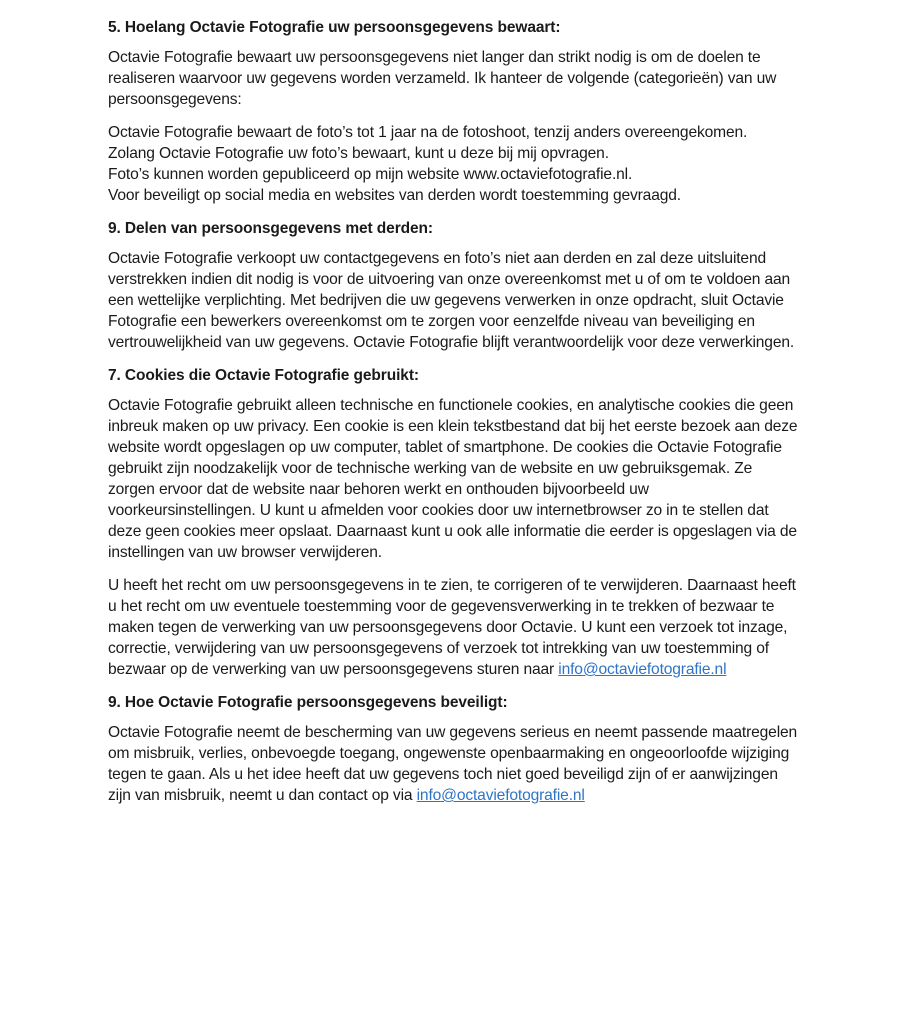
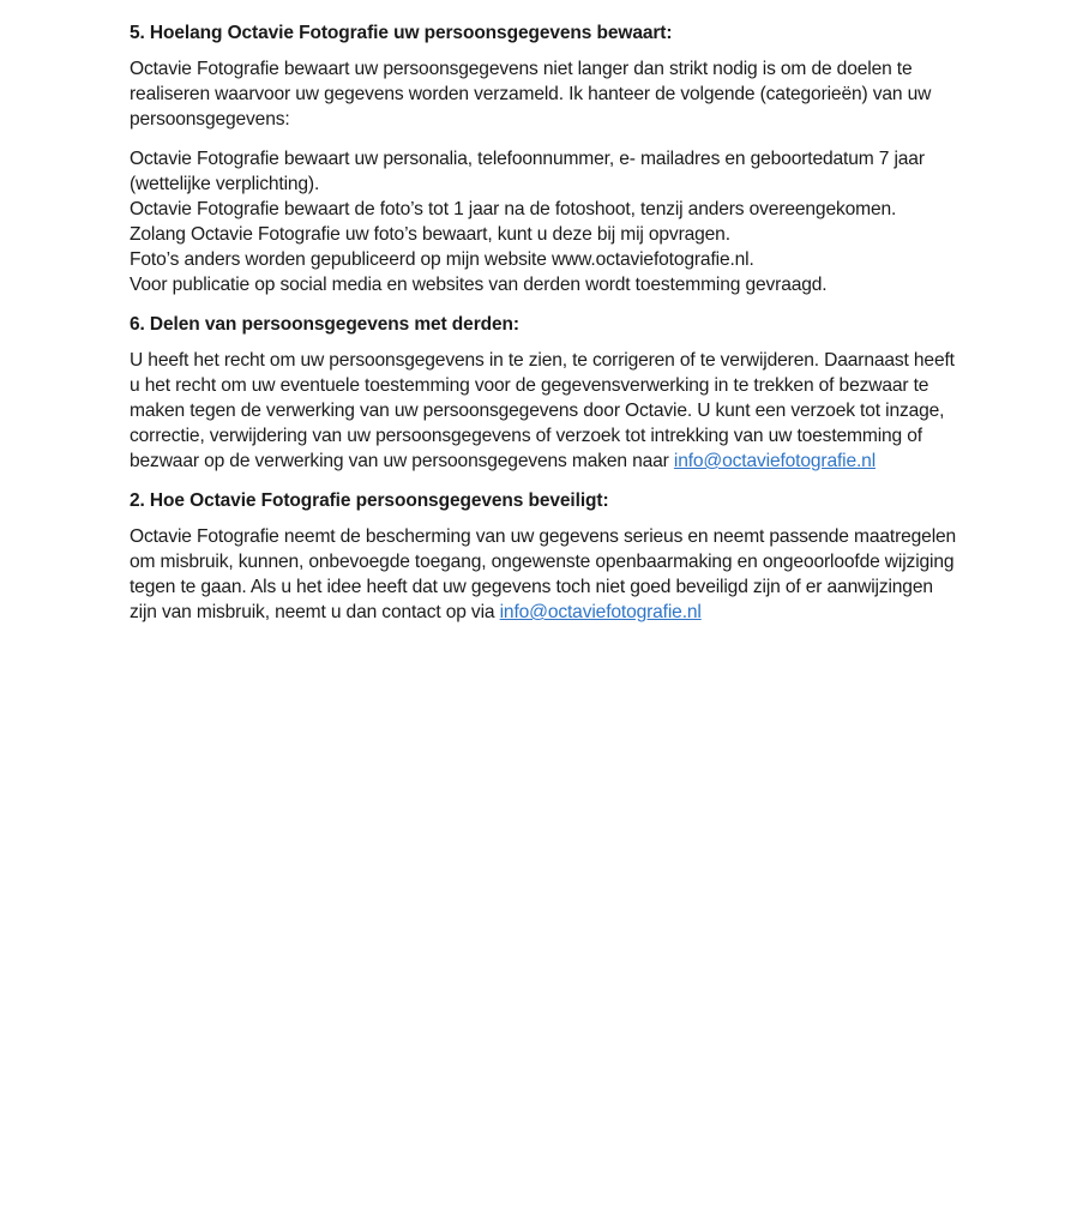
  5. Hoelang Octavie Fotografie uw persoonsgegevens bewaart:
  Octavie Fotografie bewaart uw persoonsgegevens niet langer dan strikt nodig is om de doelen te realiseren waarvoor uw gegevens worden verzameld. Ik hanteer de volgende (categorieën) van uw persoonsgegevens:
+ Octavie Fotografie bewaart uw personalia, telefoonnummer, e- mailadres en geboortedatum 7 jaar (wettelijke verplichting).
  Octavie Fotografie bewaart de foto’s tot 1 jaar na de fotoshoot, tenzij anders overeengekomen. Zolang Octavie Fotografie uw foto’s bewaart, kunt u deze bij mij opvragen.
- Foto’s kunnen worden gepubliceerd op mijn website www.octaviefotografie.nl.
+ Foto’s anders worden gepubliceerd op mijn website www.octaviefotografie.nl.
- Voor beveiligt op social media en websites van derden wordt toestemming gevraagd.
+ Voor publicatie op social media en websites van derden wordt toestemming gevraagd.
- 9. Delen van persoonsgegevens met derden:
+ 6. Delen van persoonsgegevens met derden:
- Octavie Fotografie verkoopt uw contactgegevens en foto’s niet aan derden en zal deze uitsluitend verstrekken indien dit nodig is voor de uitvoering van onze overeenkomst met u of om te voldoen aan een wettelijke verplichting. Met bedrijven die uw gegevens verwerken in onze opdracht, sluit Octavie Fotografie een bewerkers overeenkomst om te zorgen voor eenzelfde niveau van beveiliging en vertrouwelijkheid van uw gegevens. Octavie Fotografie blijft verantwoordelijk voor deze verwerkingen.
- 7. Cookies die Octavie Fotografie gebruikt:
- Octavie Fotografie gebruikt alleen technische en functionele cookies, en analytische cookies die geen inbreuk maken op uw privacy. Een cookie is een klein tekstbestand dat bij het eerste bezoek aan deze website wordt opgeslagen op uw computer, tablet of smartphone. De cookies die Octavie Fotografie gebruikt zijn noodzakelijk voor de technische werking van de website en uw gebruiksgemak. Ze zorgen ervoor dat de website naar behoren werkt en onthouden bijvoorbeeld uw voorkeursinstellingen. U kunt u afmelden voor cookies door uw internetbrowser zo in te stellen dat deze geen cookies meer opslaat. Daarnaast kunt u ook alle informatie die eerder is opgeslagen via de instellingen van uw browser verwijderen.
- U heeft het recht om uw persoonsgegevens in te zien, te corrigeren of te verwijderen. Daarnaast heeft u het recht om uw eventuele toestemming voor de gegevensverwerking in te trekken of bezwaar te maken tegen de verwerking van uw persoonsgegevens door Octavie. U kunt een verzoek tot inzage, correctie, verwijdering van uw persoonsgegevens of verzoek tot intrekking van uw toestemming of bezwaar op de verwerking van uw persoonsgegevens sturen naar info@octaviefotografie.nl
+ U heeft het recht om uw persoonsgegevens in te zien, te corrigeren of te verwijderen. Daarnaast heeft u het recht om uw eventuele toestemming voor de gegevensverwerking in te trekken of bezwaar te maken tegen de verwerking van uw persoonsgegevens door Octavie. U kunt een verzoek tot inzage, correctie, verwijdering van uw persoonsgegevens of verzoek tot intrekking van uw toestemming of bezwaar op de verwerking van uw persoonsgegevens maken naar info@octaviefotografie.nl
- 9. Hoe Octavie Fotografie persoonsgegevens beveiligt:
+ 2. Hoe Octavie Fotografie persoonsgegevens beveiligt:
- Octavie Fotografie neemt de bescherming van uw gegevens serieus en neemt passende maatregelen om misbruik, verlies, onbevoegde toegang, ongewenste openbaarmaking en ongeoorloofde wijziging tegen te gaan. Als u het idee heeft dat uw gegevens toch niet goed beveiligd zijn of er aanwijzingen zijn van misbruik, neemt u dan contact op via info@octaviefotografie.nl
+ Octavie Fotografie neemt de bescherming van uw gegevens serieus en neemt passende maatregelen om misbruik, kunnen, onbevoegde toegang, ongewenste openbaarmaking en ongeoorloofde wijziging tegen te gaan. Als u het idee heeft dat uw gegevens toch niet goed beveiligd zijn of er aanwijzingen zijn van misbruik, neemt u dan contact op via info@octaviefotografie.nl
